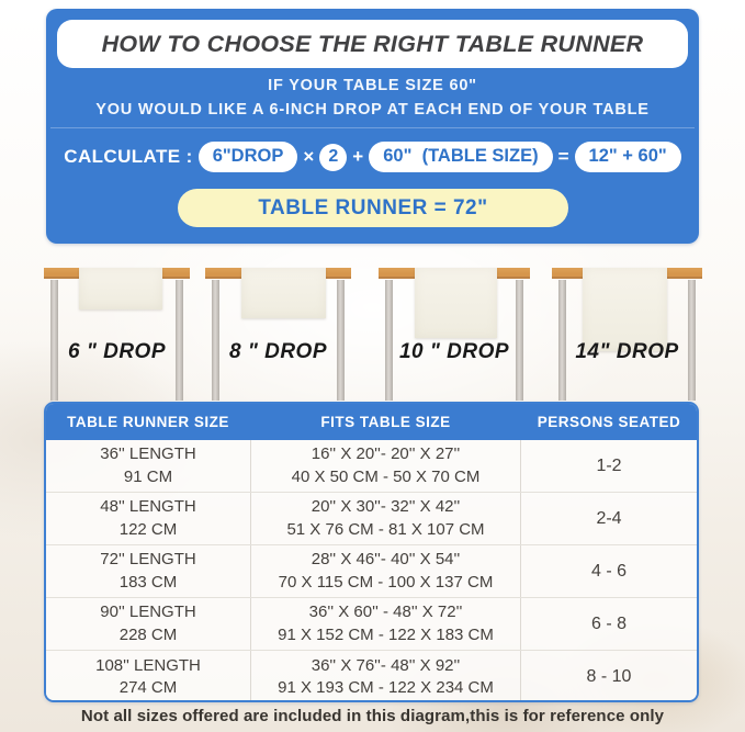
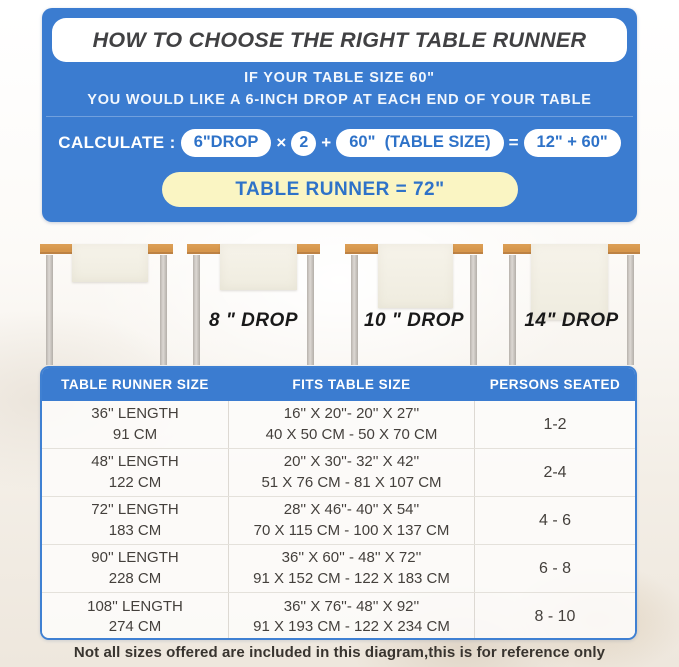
  HOW TO CHOOSE THE RIGHT TABLE RUNNER
  IF YOUR TABLE SIZE 60"
  YOU WOULD LIKE A 6-INCH DROP AT EACH END OF YOUR TABLE
  CALCULATE :
  6"DROP
  ×
  2
  +
  60" (TABLE SIZE)
  =
  12" + 60"
  TABLE RUNNER = 72"
- 6 " DROP
  8 " DROP
  10 " DROP
  14" DROP
  TABLE RUNNER SIZE
  FITS TABLE SIZE
  PERSONS SEATED
  36'' LENGTH
  91 CM
  16'' X 20''- 20'' X 27''
  40 X 50 CM - 50 X 70 CM
  1-2
  48'' LENGTH
  122 CM
  20'' X 30''- 32'' X 42''
  51 X 76 CM - 81 X 107 CM
  2-4
  72'' LENGTH
  183 CM
  28'' X 46''- 40'' X 54''
  70 X 115 CM - 100 X 137 CM
  4 - 6
  90'' LENGTH
  228 CM
  36'' X 60'' - 48'' X 72''
  91 X 152 CM - 122 X 183 CM
  6 - 8
  108'' LENGTH
  274 CM
  36'' X 76''- 48'' X 92''
  91 X 193 CM - 122 X 234 CM
  8 - 10
  Not all sizes offered are included in this diagram,this is for reference only
